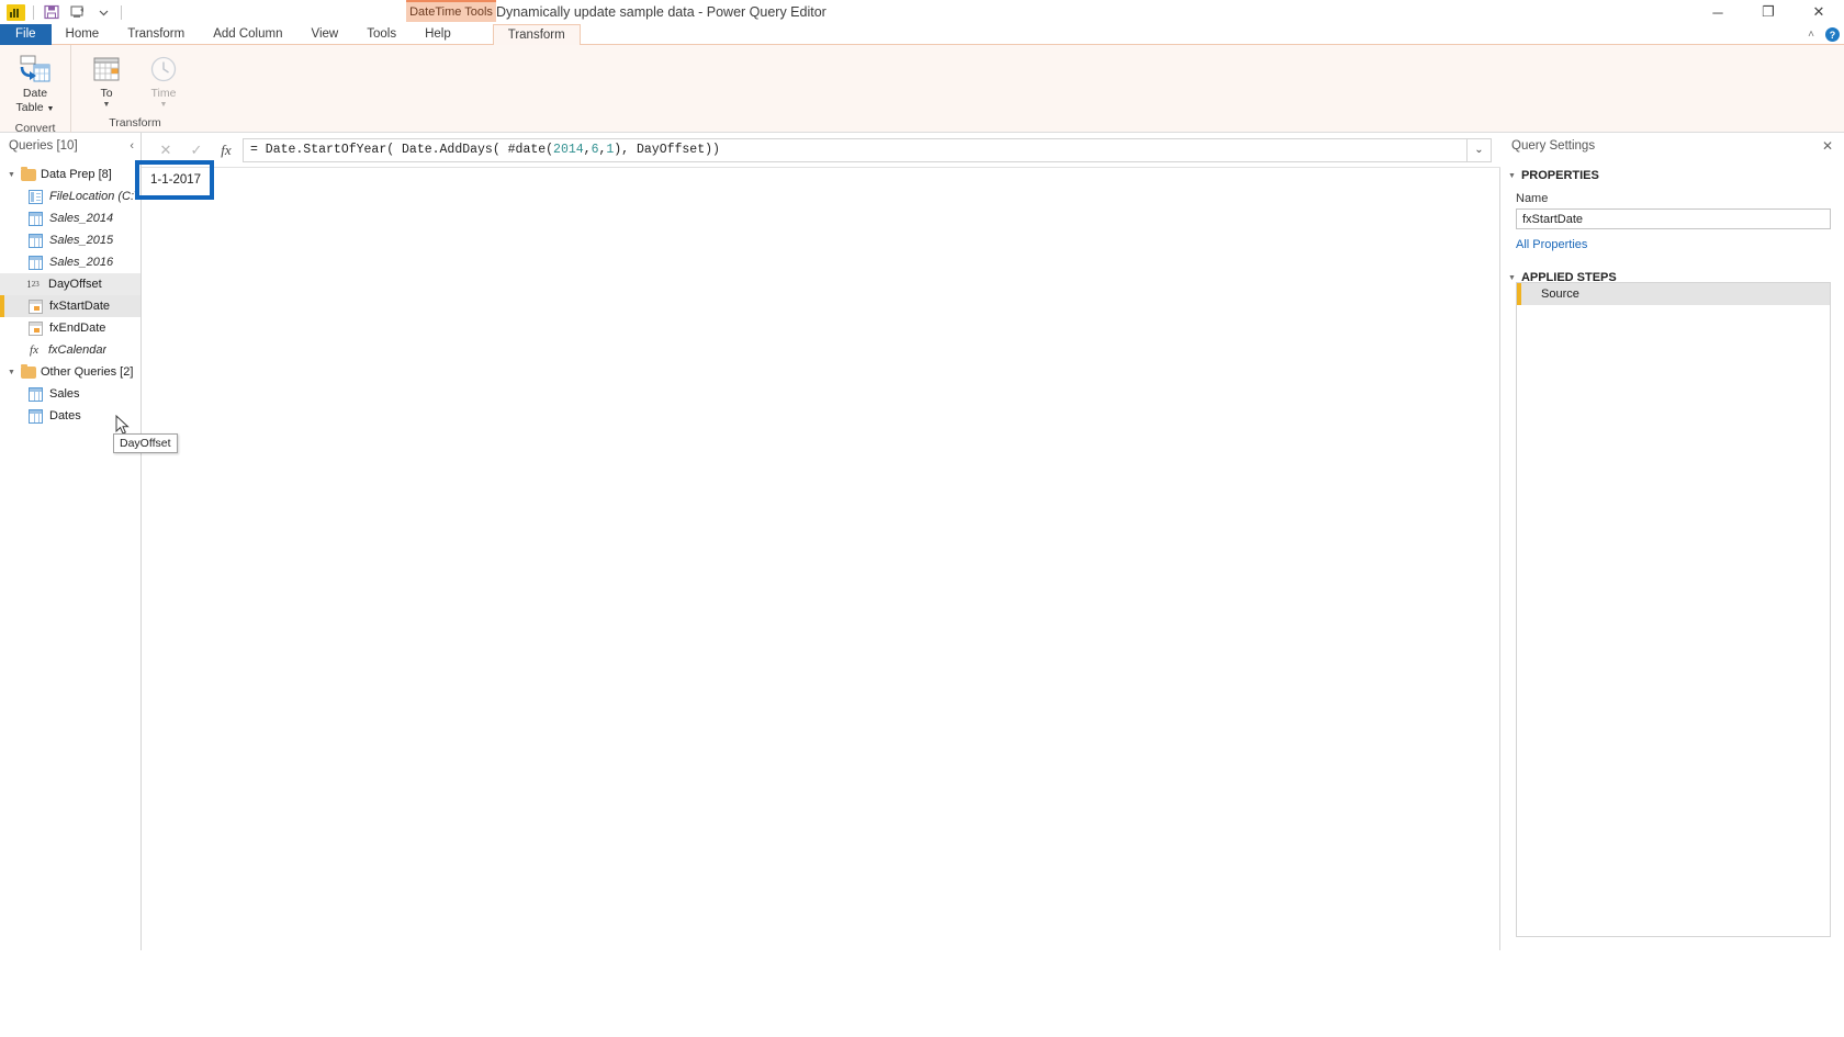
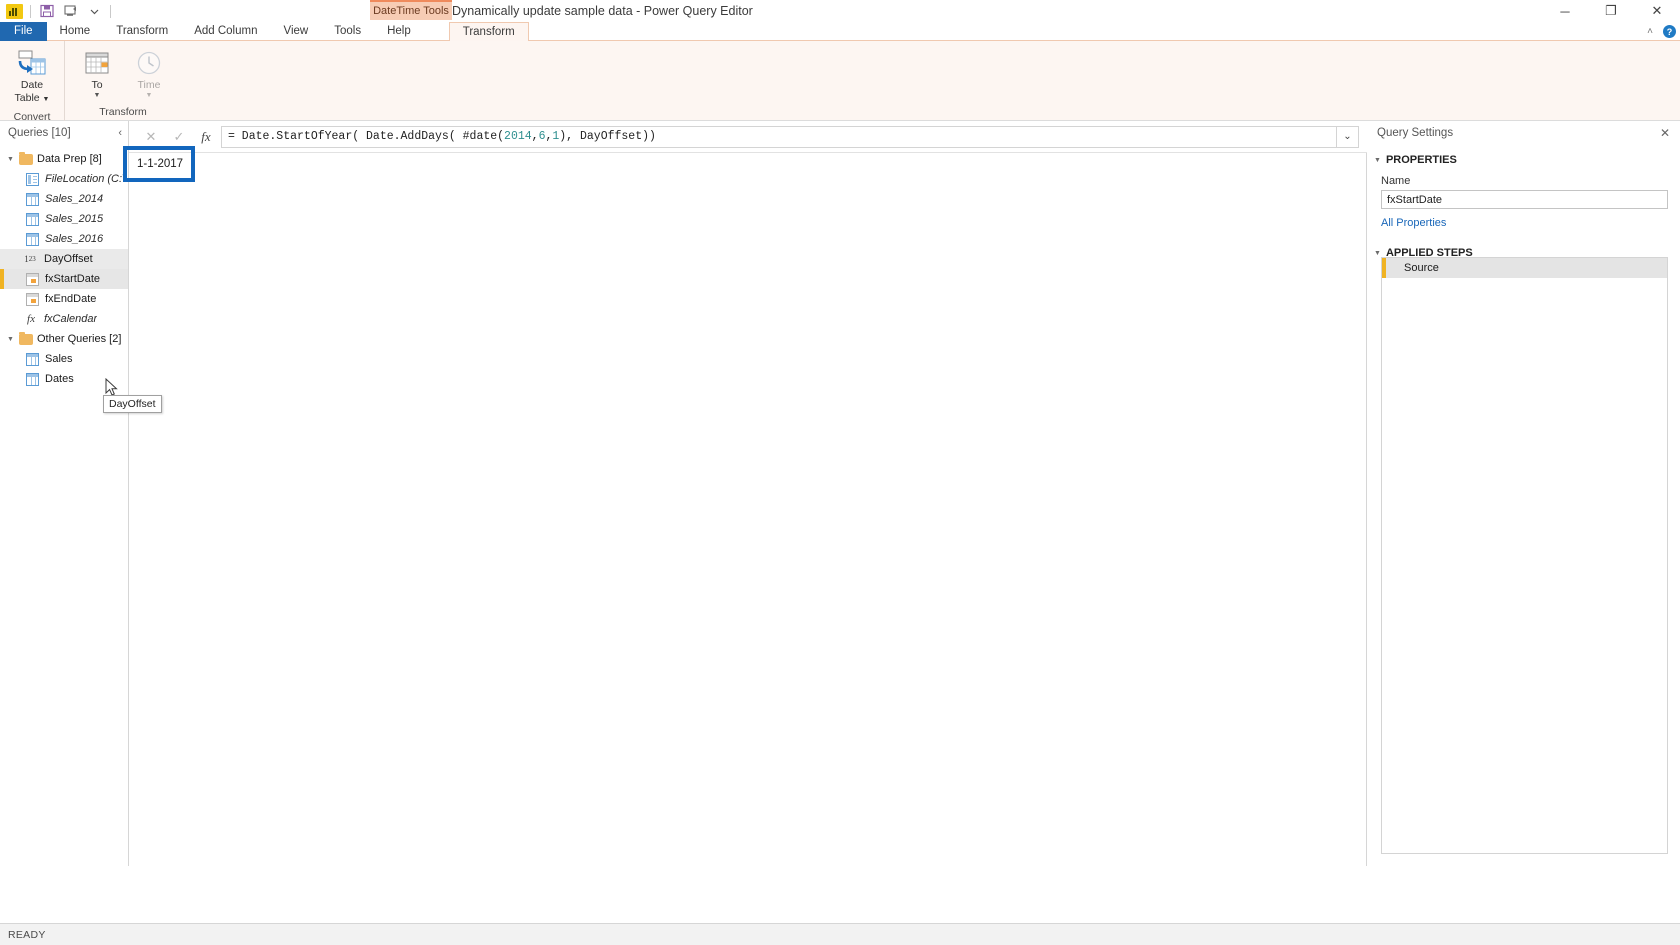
  DateTime Tools
  Dynamically update sample data - Power Query Editor
  ─
  ❐
  ✕
  File
  Home
  Transform
  Add Column
  View
  Tools
  Help
  Transform
  ˄
  ?
  Date
  Table
  Convert
  To
  Time
  Transform
  Queries [10]
  ‹
  Data Prep [8]
  FileLocation (C:\.
  Sales_2014
  Sales_2015
  Sales_2016
  1
  2
  3
  DayOffset
  fxStartDate
  fxEndDate
  fx
  fxCalendar
  Other Queries [2]
  Sales
  Dates
  DayOffset
  ✕
  ✓
  fx
  = Date.StartOfYear( Date.AddDays( #date(
  2014
  ,
  6
  ,
  1
  ), DayOffset))
  ⌄
  1-1-2017
  Query Settings
  ✕
  PROPERTIES
  Name
  fxStartDate
  All Properties
  APPLIED STEPS
  Source
+ READY
